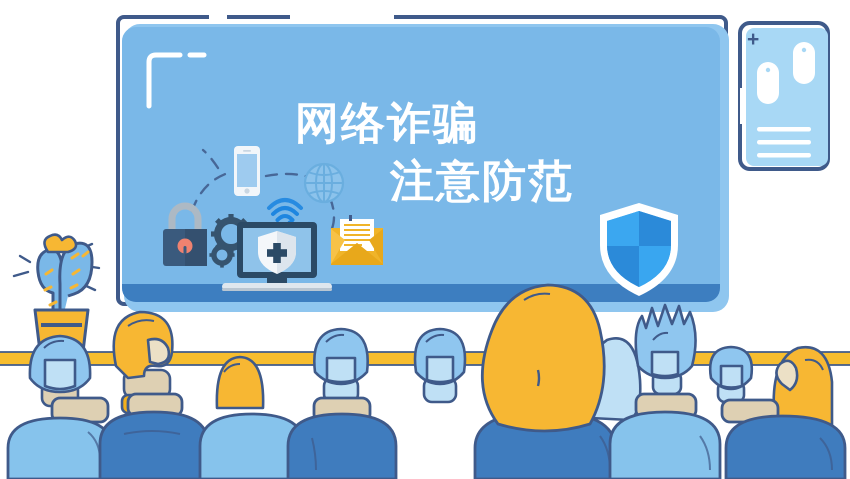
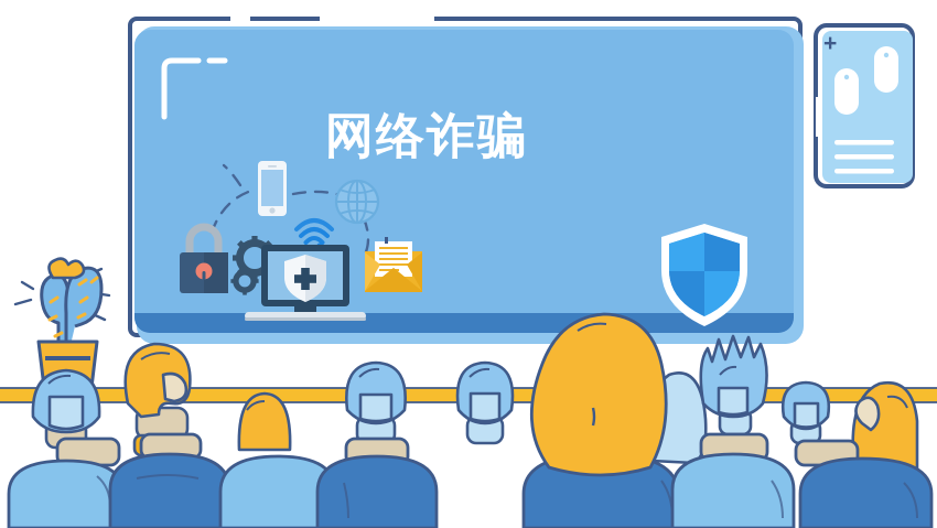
  +
  网络诈骗
- 注意防范
